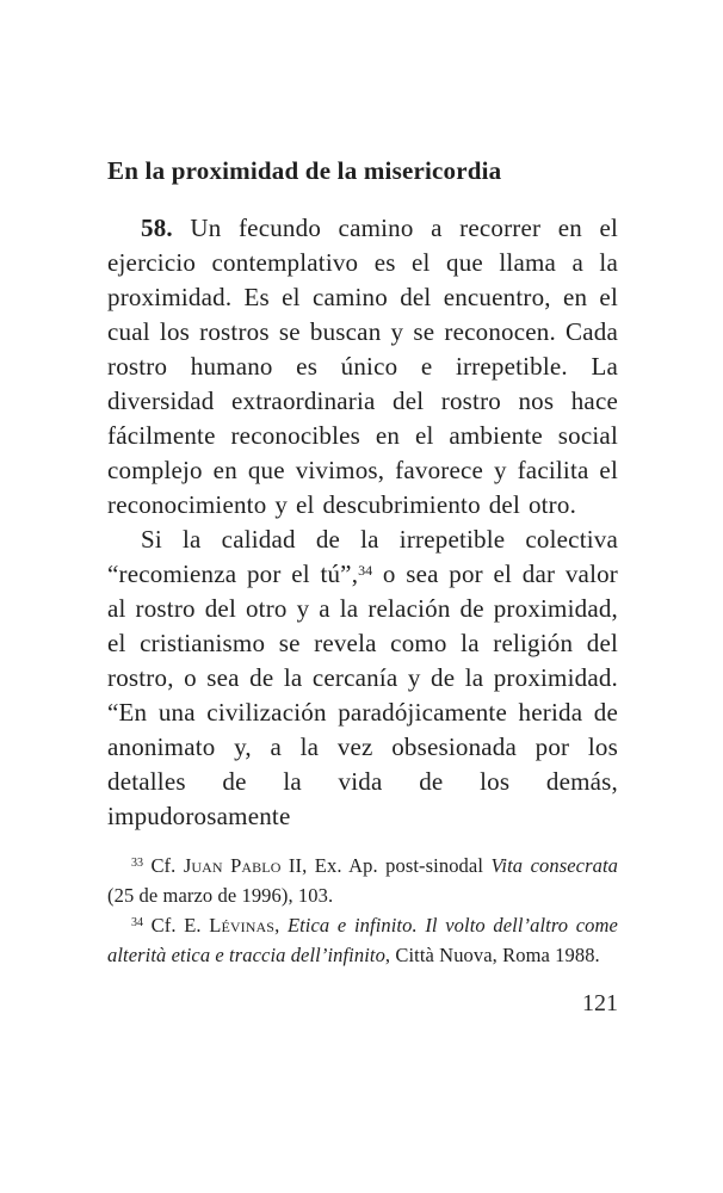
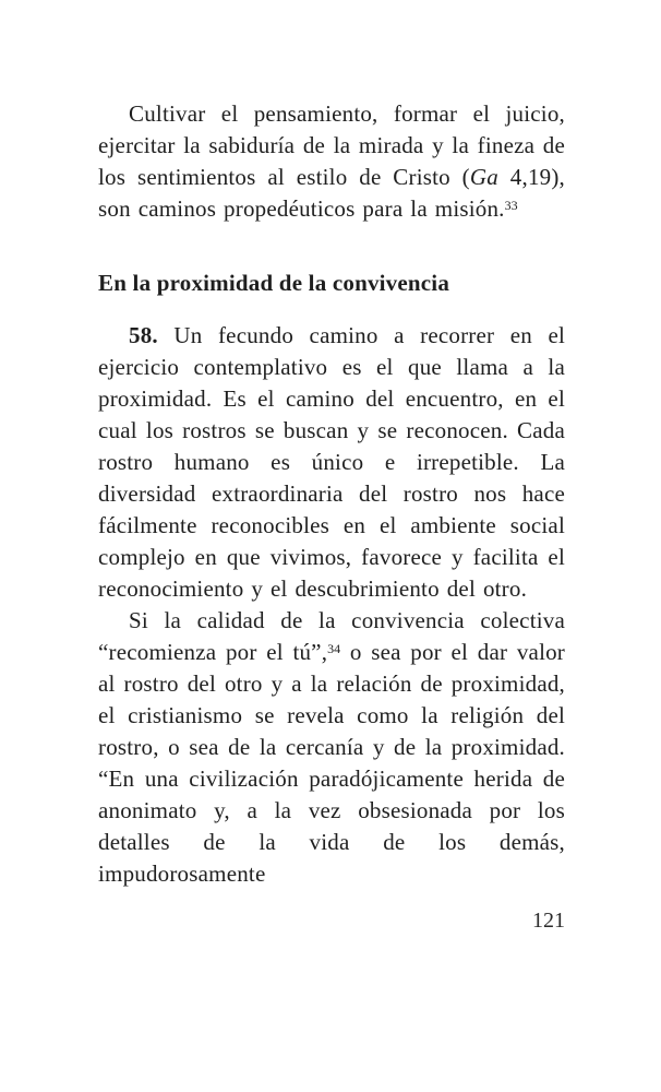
+ Cultivar el pensamiento, formar el juicio, ejercitar la sabiduría de la mirada y la fineza de los sentimientos al estilo de Cristo (Ga 4,19), son caminos propedéuticos para la misión.33
- En la proximidad de la misericordia
+ En la proximidad de la convivencia
  58. Un fecundo camino a recorrer en el ejercicio contemplativo es el que llama a la proximidad. Es el camino del encuentro, en el cual los rostros se buscan y se reconocen. Cada rostro humano es único e irrepetible. La diversidad extraordinaria del rostro nos hace fácilmente reconocibles en el ambiente social complejo en que vivimos, favorece y facilita el reconocimiento y el descubrimiento del otro.
- Si la calidad de la irrepetible colectiva “recomienza por el tú”,34 o sea por el dar valor al rostro del otro y a la relación de proximidad, el cristianismo se revela como la religión del rostro, o sea de la cercanía y de la proximidad. “En una civilización paradójicamente herida de anonimato y, a la vez obsesionada por los detalles de la vida de los demás, impudorosamente
+ Si la calidad de la convivencia colectiva “recomienza por el tú”,34 o sea por el dar valor al rostro del otro y a la relación de proximidad, el cristianismo se revela como la religión del rostro, o sea de la cercanía y de la proximidad. “En una civilización paradójicamente herida de anonimato y, a la vez obsesionada por los detalles de la vida de los demás, impudorosamente
- 33 Cf. Juan Pablo II, Ex. Ap. post-sinodal Vita consecrata (25 de marzo de 1996), 103.
- 34 Cf. E. Lévinas, Etica e infinito. Il volto dell’altro come alterità etica e traccia dell’infinito, Città Nuova, Roma 1988.
  121
